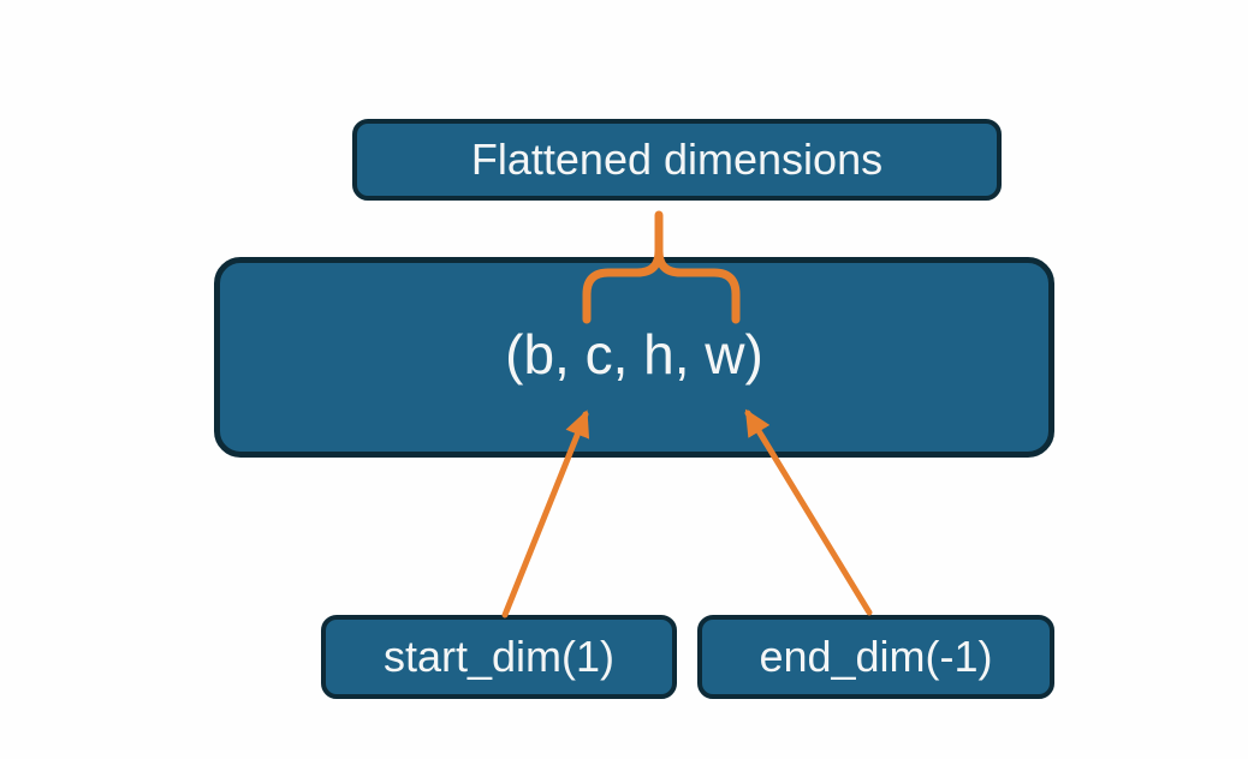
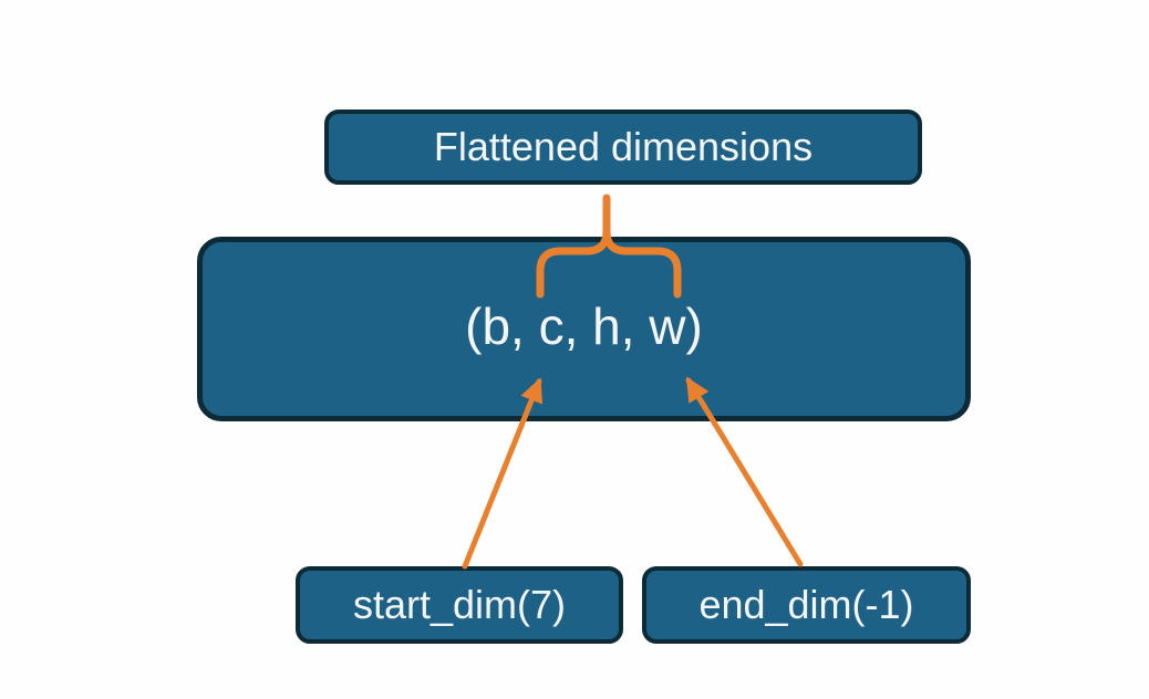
  Flattened dimensions
  (b, c, h, w)
- start_dim(1)
+ start_dim(7)
  end_dim(-1)
